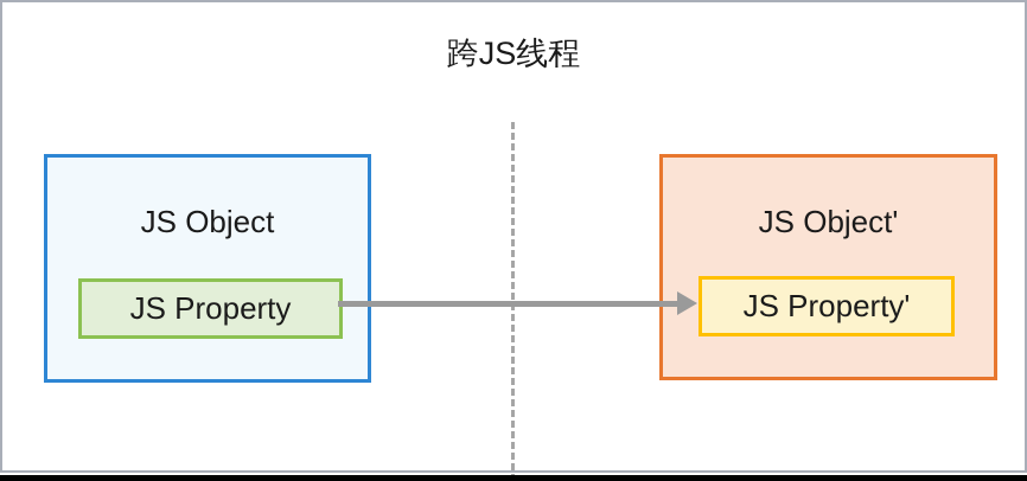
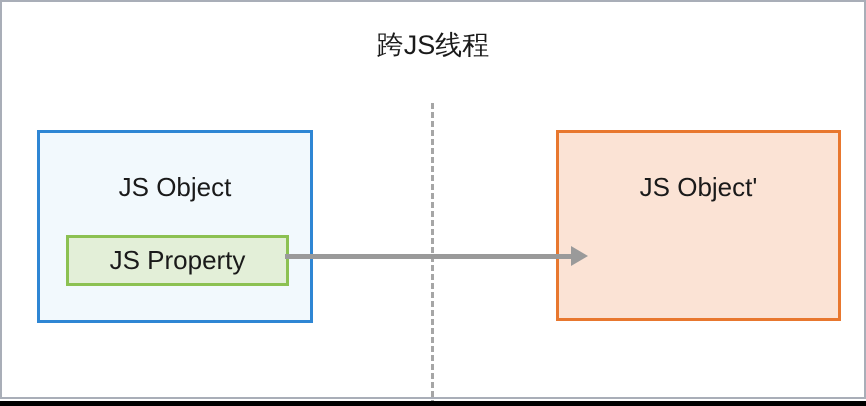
  跨JS线程
  JS Object
  JS Property
  JS Object'
- JS Property'
